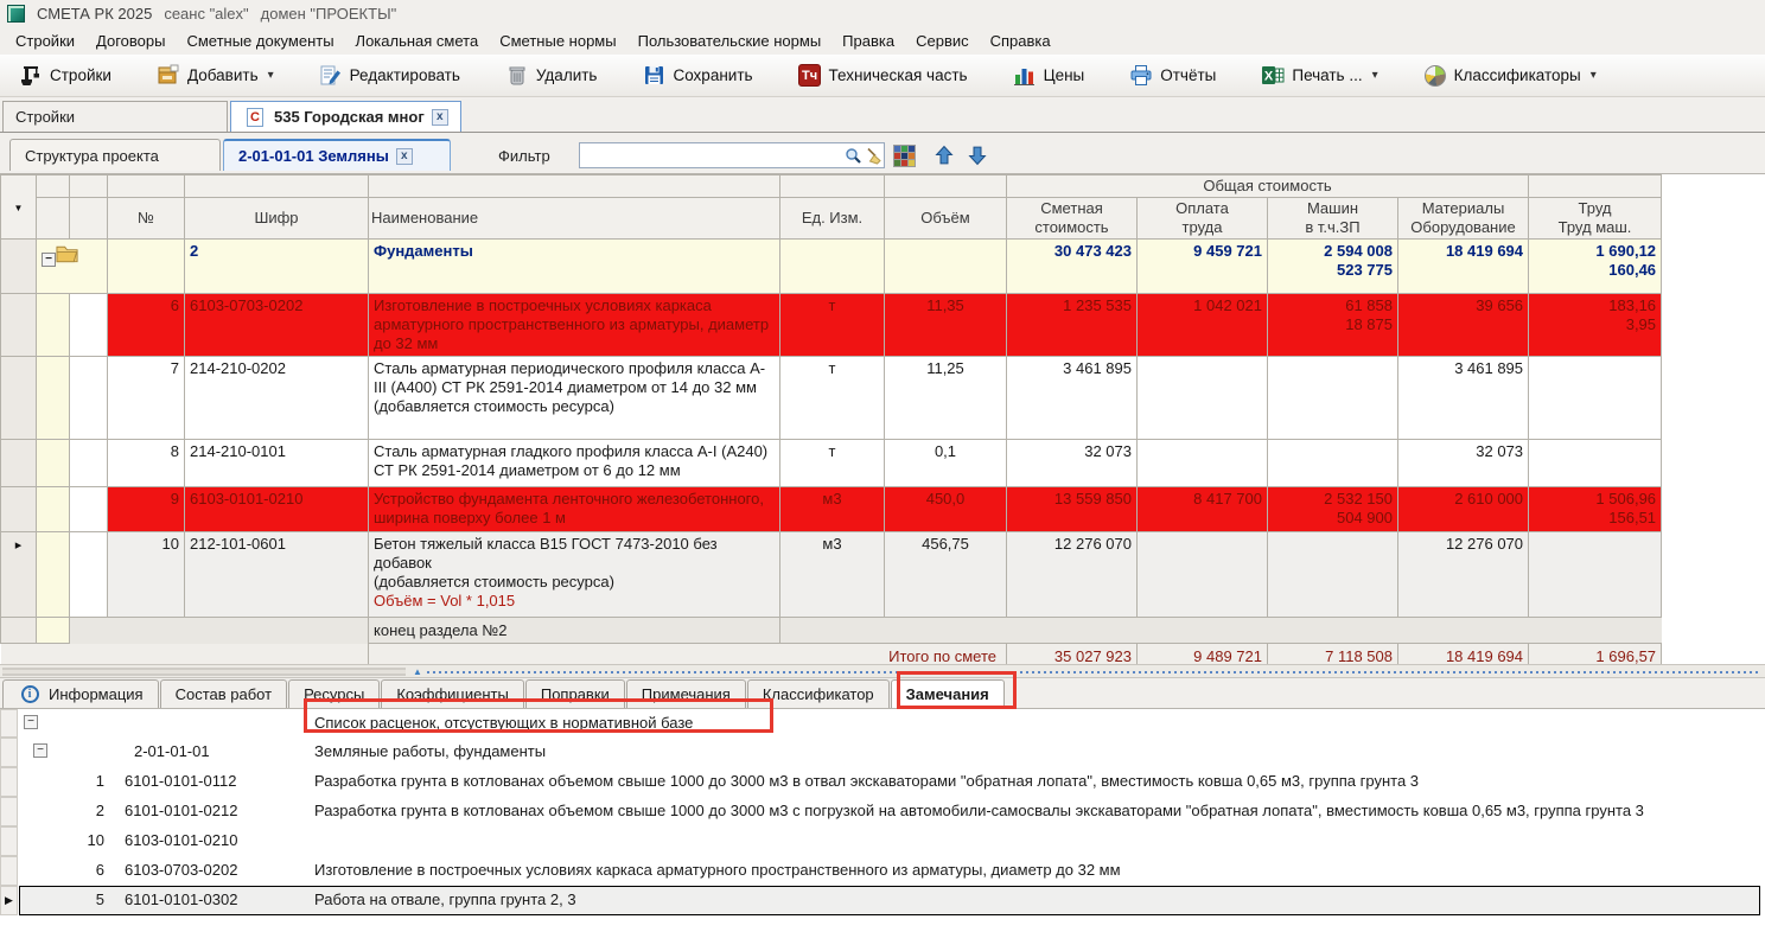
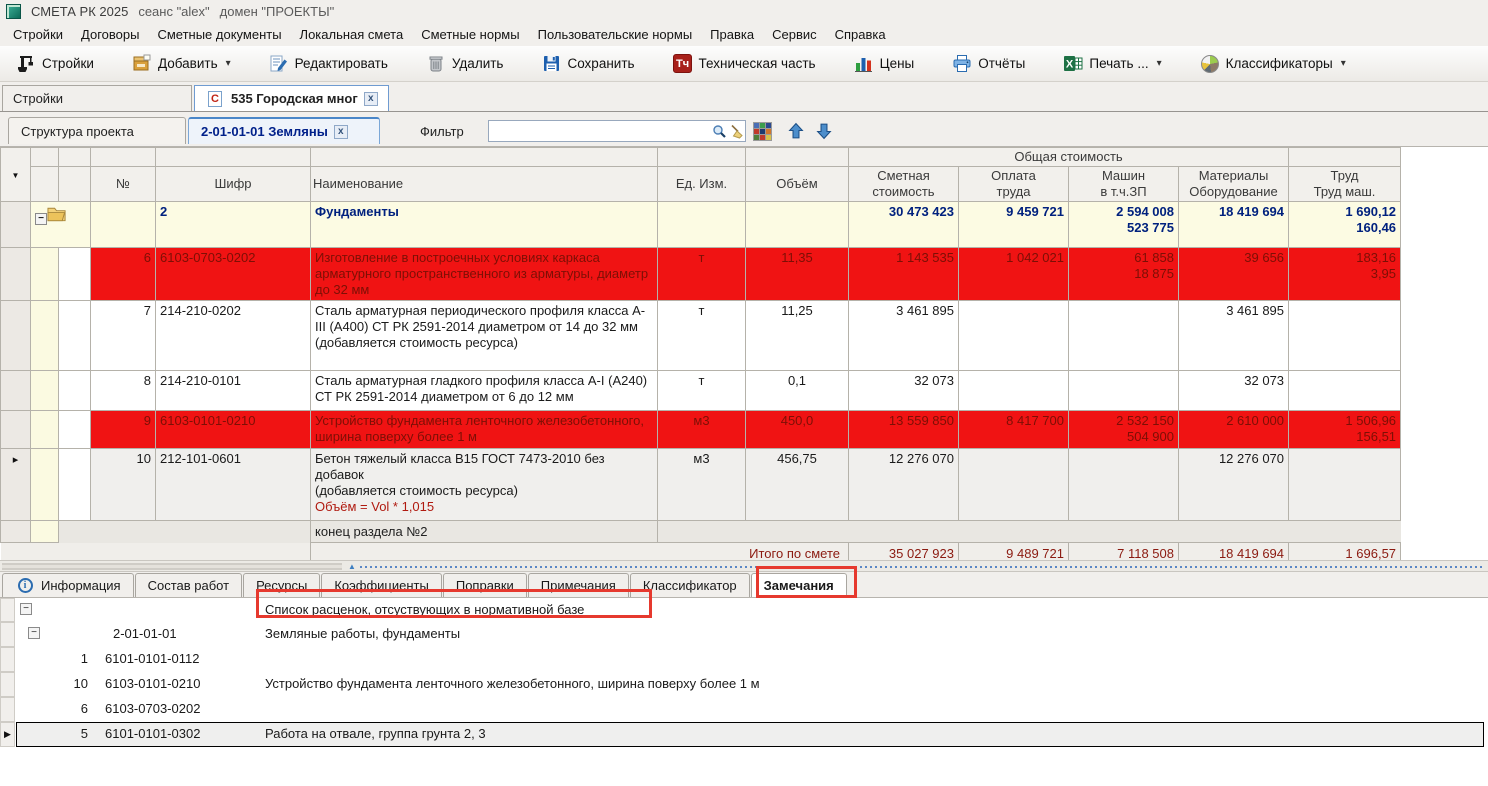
  СМЕТА РК 2025
  сеанс "alex"
  домен "ПРОЕКТЫ"
  Стройки
  Договоры
  Сметные документы
  Локальная смета
  Сметные нормы
  Пользовательские нормы
  Правка
  Сервис
  Справка
  Стройки
  Добавить
  ▾
  Редактировать
  Удалить
  Сохранить
  Тч
  Техническая часть
  Цены
  Отчёты
  X
  Печать ...
  ▾
  Классификаторы
  ▾
  Стройки
  С
  535 Городская мног
  x
  Структура проекта
  2-01-01-01 Земляны
  x
  Фильтр
  ▼								Общая стоимость
  		№	Шифр	Наименование	Ед. Изм.	Объём	Сметная стоимость	Оплата труда	Машин в т.ч.ЗП	Материалы Оборудование	Труд Труд маш.
  	−		2	Фундаменты			30 473 423	9 459 721	2 594 008 523 775	18 419 694	1 690,12 160,46
- 			6	6103-0703-0202	Изготовление в построечных условиях каркаса арматурного пространственного из арматуры, диаметр до 32 мм	т	11,35	1 235 535	1 042 021	61 858 18 875	39 656	183,16 3,95
+ 			6	6103-0703-0202	Изготовление в построечных условиях каркаса арматурного пространственного из арматуры, диаметр до 32 мм	т	11,35	1 143 535	1 042 021	61 858 18 875	39 656	183,16 3,95
  			7	214-210-0202	Сталь арматурная периодического профиля класса А-III (А400) СТ РК 2591-2014 диаметром от 14 до 32 мм (добавляется стоимость ресурса)	т	11,25	3 461 895			3 461 895
  			8	214-210-0101	Сталь арматурная гладкого профиля класса А-I (А240) СТ РК 2591-2014 диаметром от 6 до 12 мм	т	0,1	32 073			32 073
  			9	6103-0101-0210	Устройство фундамента ленточного железобетонного, ширина поверху более 1 м	м3	450,0	13 559 850	8 417 700	2 532 150 504 900	2 610 000	1 506,96 156,51
  ▸			10	212-101-0601	Бетон тяжелый класса В15 ГОСТ 7473-2010 без добавок (добавляется стоимость ресурса)Объём = Vol * 1,015	м3	456,75	12 276 070			12 276 070
  			конец раздела №2
  	Итого по смете	35 027 923	9 489 721	7 118 508	18 419 694	1 696,57
  ▲
  i
  Информация
  Состав работ
  Ресурсы
  Коэффициенты
  Поправки
  Примечания
  Классификатор
  Замечания
  −
  Список расценок, отсуствующих в нормативной базе
  −
  2-01-01-01
  Земляные работы, фундаменты
  1
  6101-0101-0112
- Разработка грунта в котлованах объемом свыше 1000 до 3000 м3 в отвал экскаваторами "обратная лопата", вместимость ковша 0,65 м3, группа грунта 3
- 2
- 6101-0101-0212
- Разработка грунта в котлованах объемом свыше 1000 до 3000 м3 с погрузкой на автомобили-самосвалы экскаваторами "обратная лопата", вместимость ковша 0,65 м3, группа грунта 3
  10
  6103-0101-0210
+ Устройство фундамента ленточного железобетонного, ширина поверху более 1 м
  6
  6103-0703-0202
- Изготовление в построечных условиях каркаса арматурного пространственного из арматуры, диаметр до 32 мм
  ▶
  5
  6101-0101-0302
  Работа на отвале, группа грунта 2, 3
